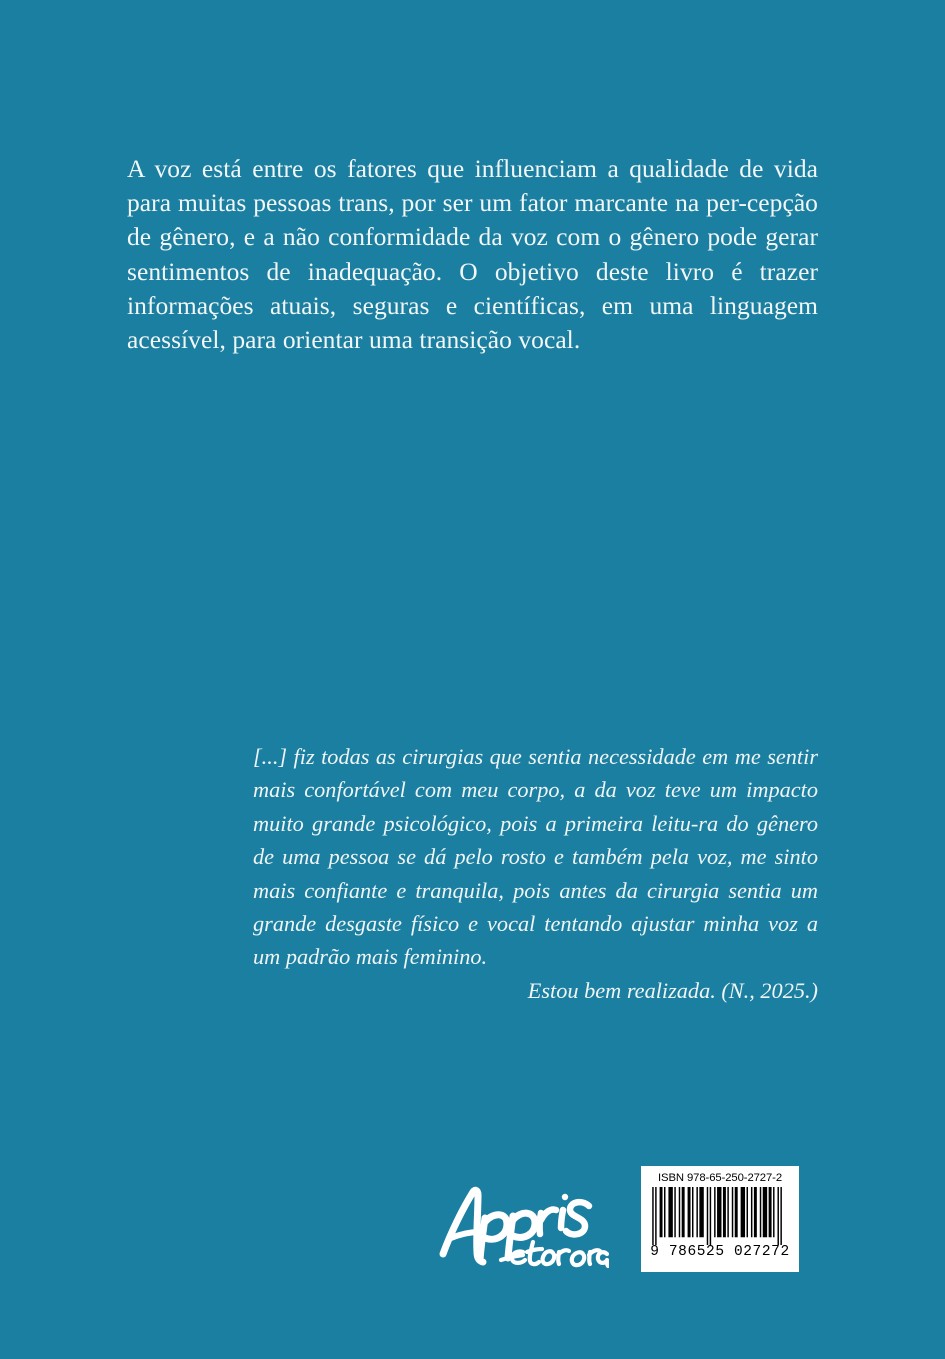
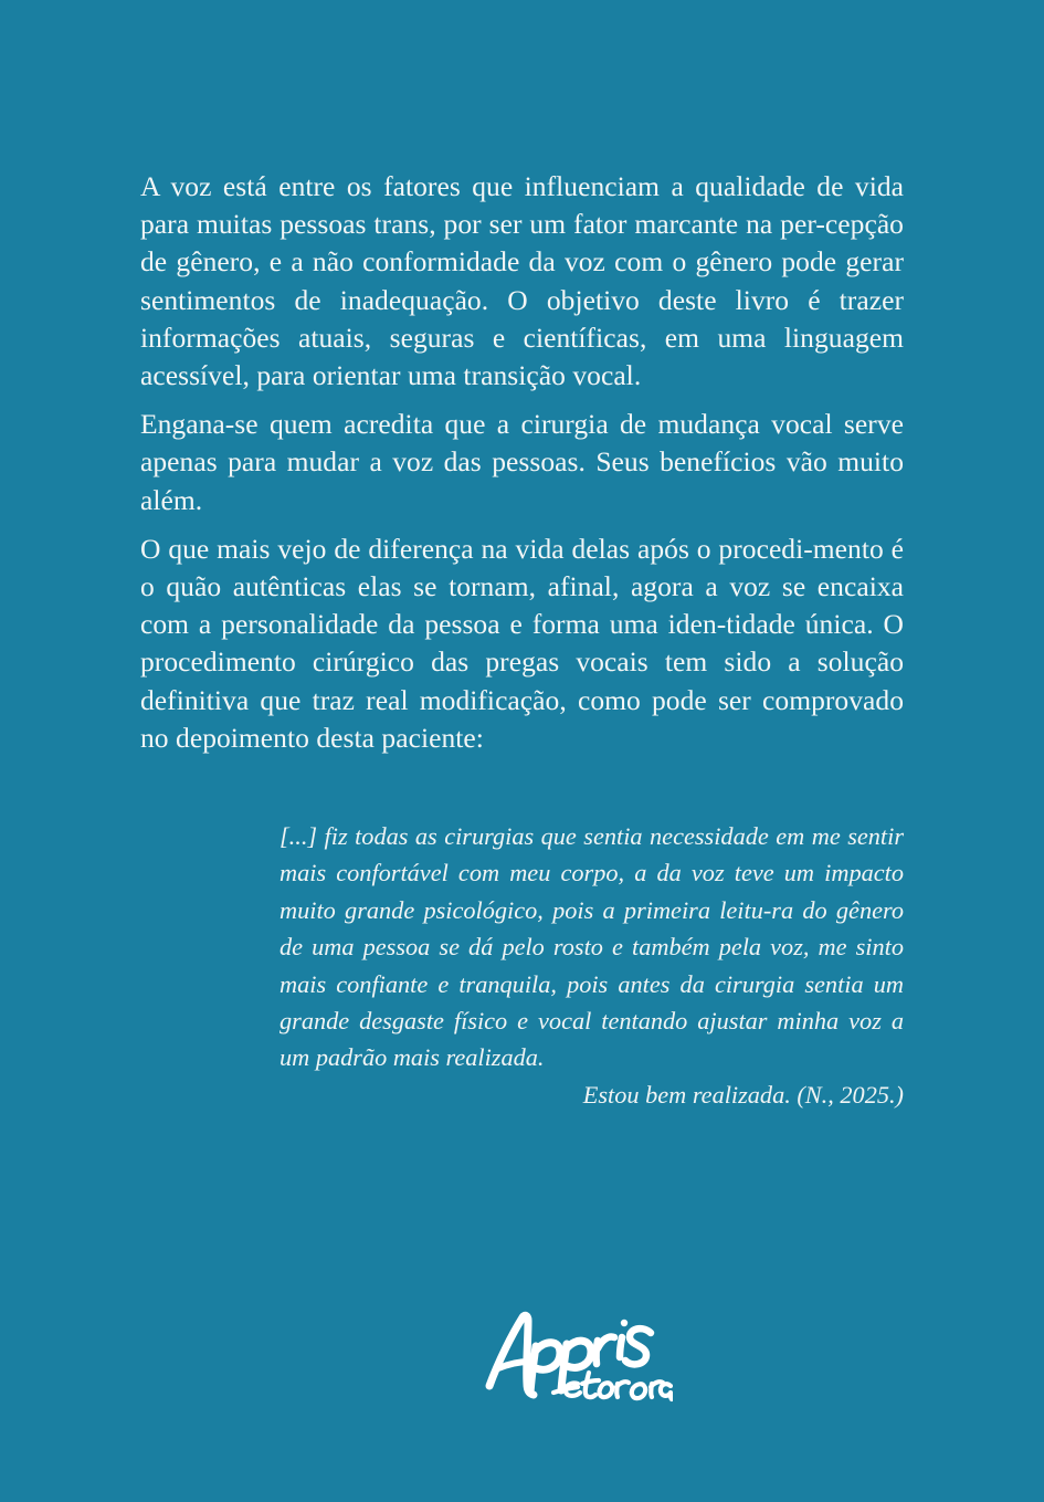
  A voz está entre os fatores que influenciam a qualidade de vida para muitas pessoas trans, por ser um fator marcante na per-cepção de gênero, e a não conformidade da voz com o gênero pode gerar sentimentos de inadequação. O objetivo deste livro é trazer informações atuais, seguras e científicas, em uma linguagem acessível, para orientar uma transição vocal.
+ Engana-se quem acredita que a cirurgia de mudança vocal serve apenas para mudar a voz das pessoas. Seus benefícios vão muito além.
+ O que mais vejo de diferença na vida delas após o procedi-mento é o quão autênticas elas se tornam, afinal, agora a voz se encaixa com a personalidade da pessoa e forma uma iden-tidade única. O procedimento cirúrgico das pregas vocais tem sido a solução definitiva que traz real modificação, como pode ser comprovado no depoimento desta paciente:
- [...] fiz todas as cirurgias que sentia necessidade em me sentir mais confortável com meu corpo, a da voz teve um impacto muito grande psicológico, pois a primeira leitu-ra do gênero de uma pessoa se dá pelo rosto e também pela voz, me sinto mais confiante e tranquila, pois antes da cirurgia sentia um grande desgaste físico e vocal tentando ajustar minha voz a um padrão mais feminino.
+ [...] fiz todas as cirurgias que sentia necessidade em me sentir mais confortável com meu corpo, a da voz teve um impacto muito grande psicológico, pois a primeira leitu-ra do gênero de uma pessoa se dá pelo rosto e também pela voz, me sinto mais confiante e tranquila, pois antes da cirurgia sentia um grande desgaste físico e vocal tentando ajustar minha voz a um padrão mais realizada.
  Estou bem realizada. (N., 2025.)
- ISBN 978-65-250-2727-2
- 9 786525 027272
